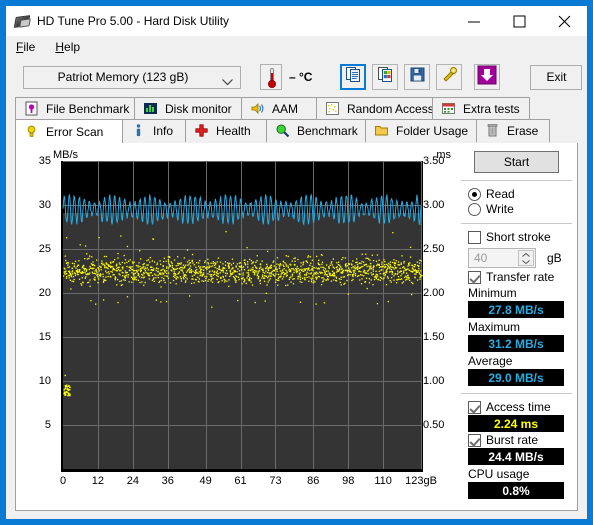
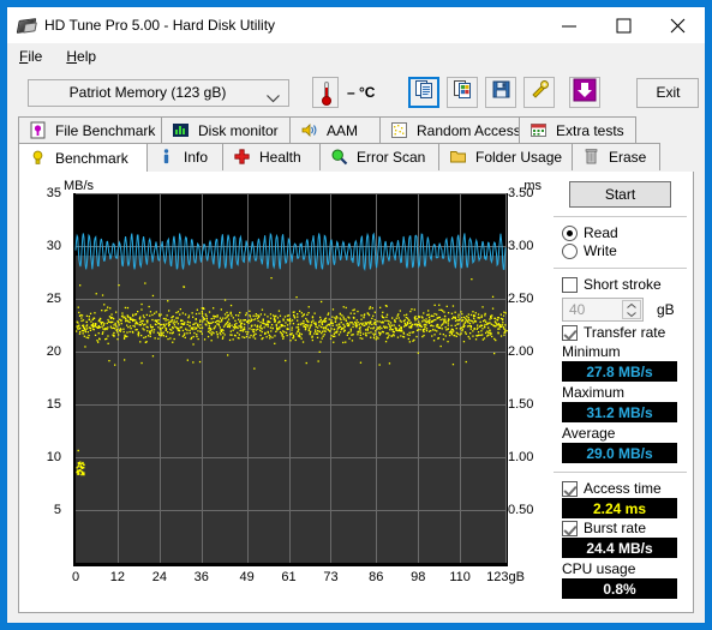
  HD Tune Pro 5.00 - Hard Disk Utility
  File
  Help
  Patriot Memory (123 gB)
  – °C
  Exit
  File Benchmark
  Disk monitor
  AAM
  Random Access
  Extra tests
- Error Scan
+ Benchmark
  Info
  Health
- Benchmark
+ Error Scan
  Folder Usage
  Erase
  MB/s
  ms
  5
  10
  15
  20
  25
  30
  35
  0.50
  1.00
  1.50
  2.00
  2.50
  3.00
  3.50
  0
  12
  24
  36
  49
  61
  73
  86
  98
  110
  123gB
  Start
  Read
  Write
  Short stroke
  40
  gB
  Transfer rate
  Minimum
  27.8 MB/s
  Maximum
  31.2 MB/s
  Average
  29.0 MB/s
  Access time
  2.24 ms
  Burst rate
  24.4 MB/s
  CPU usage
  0.8%
